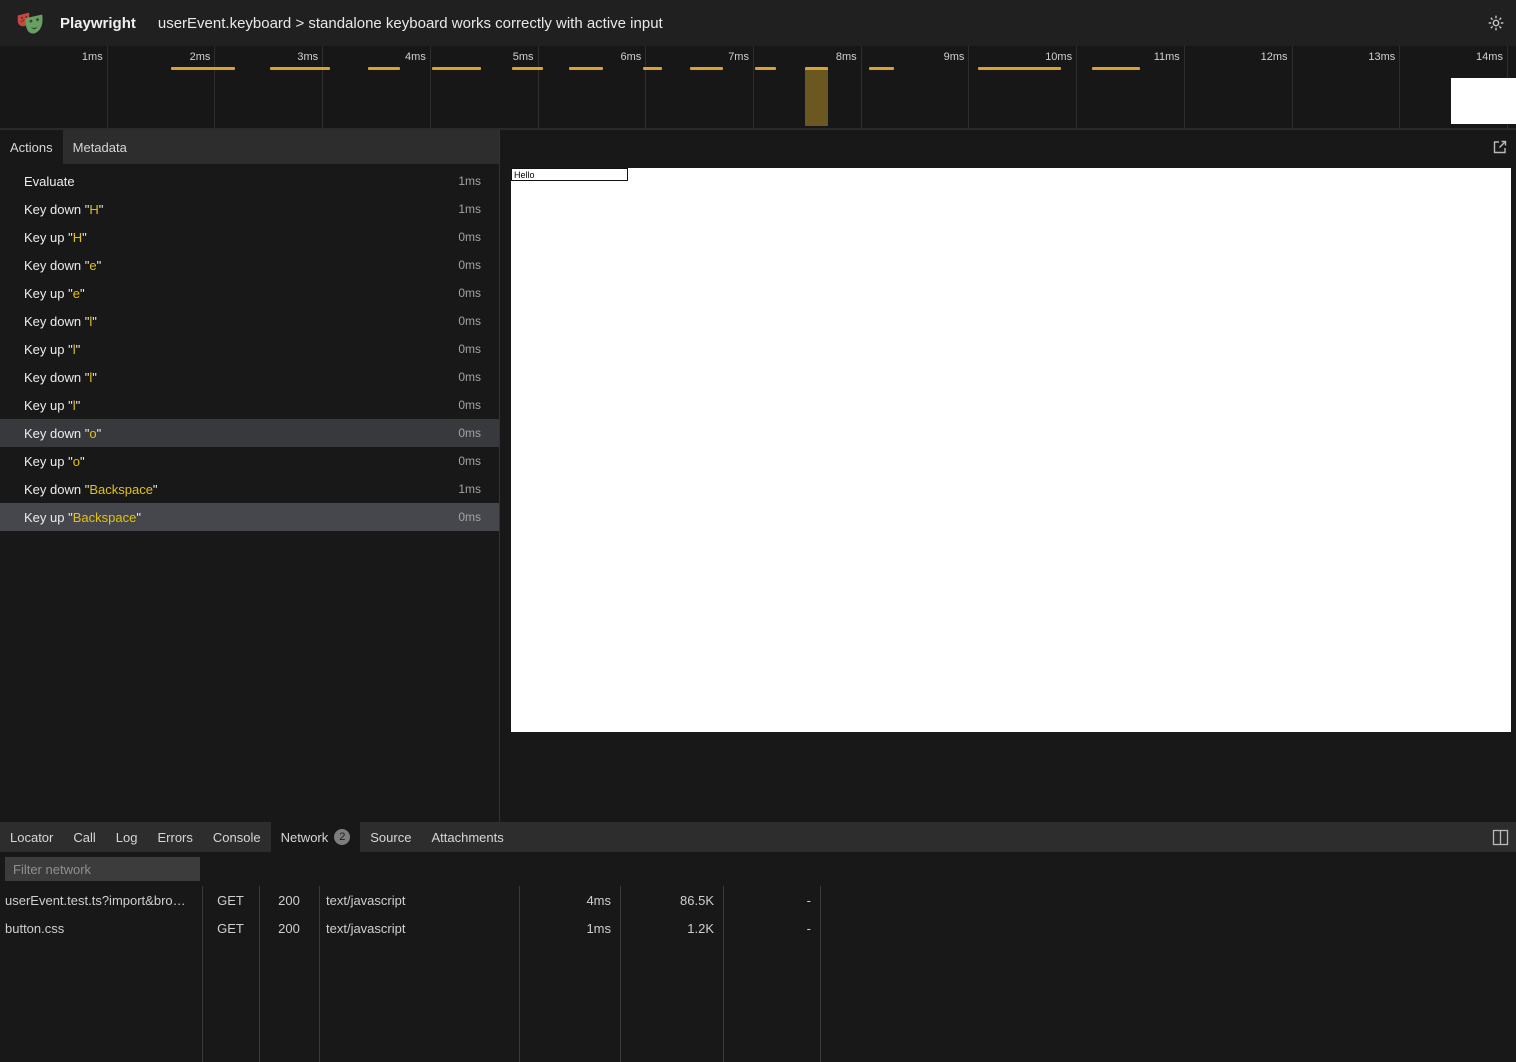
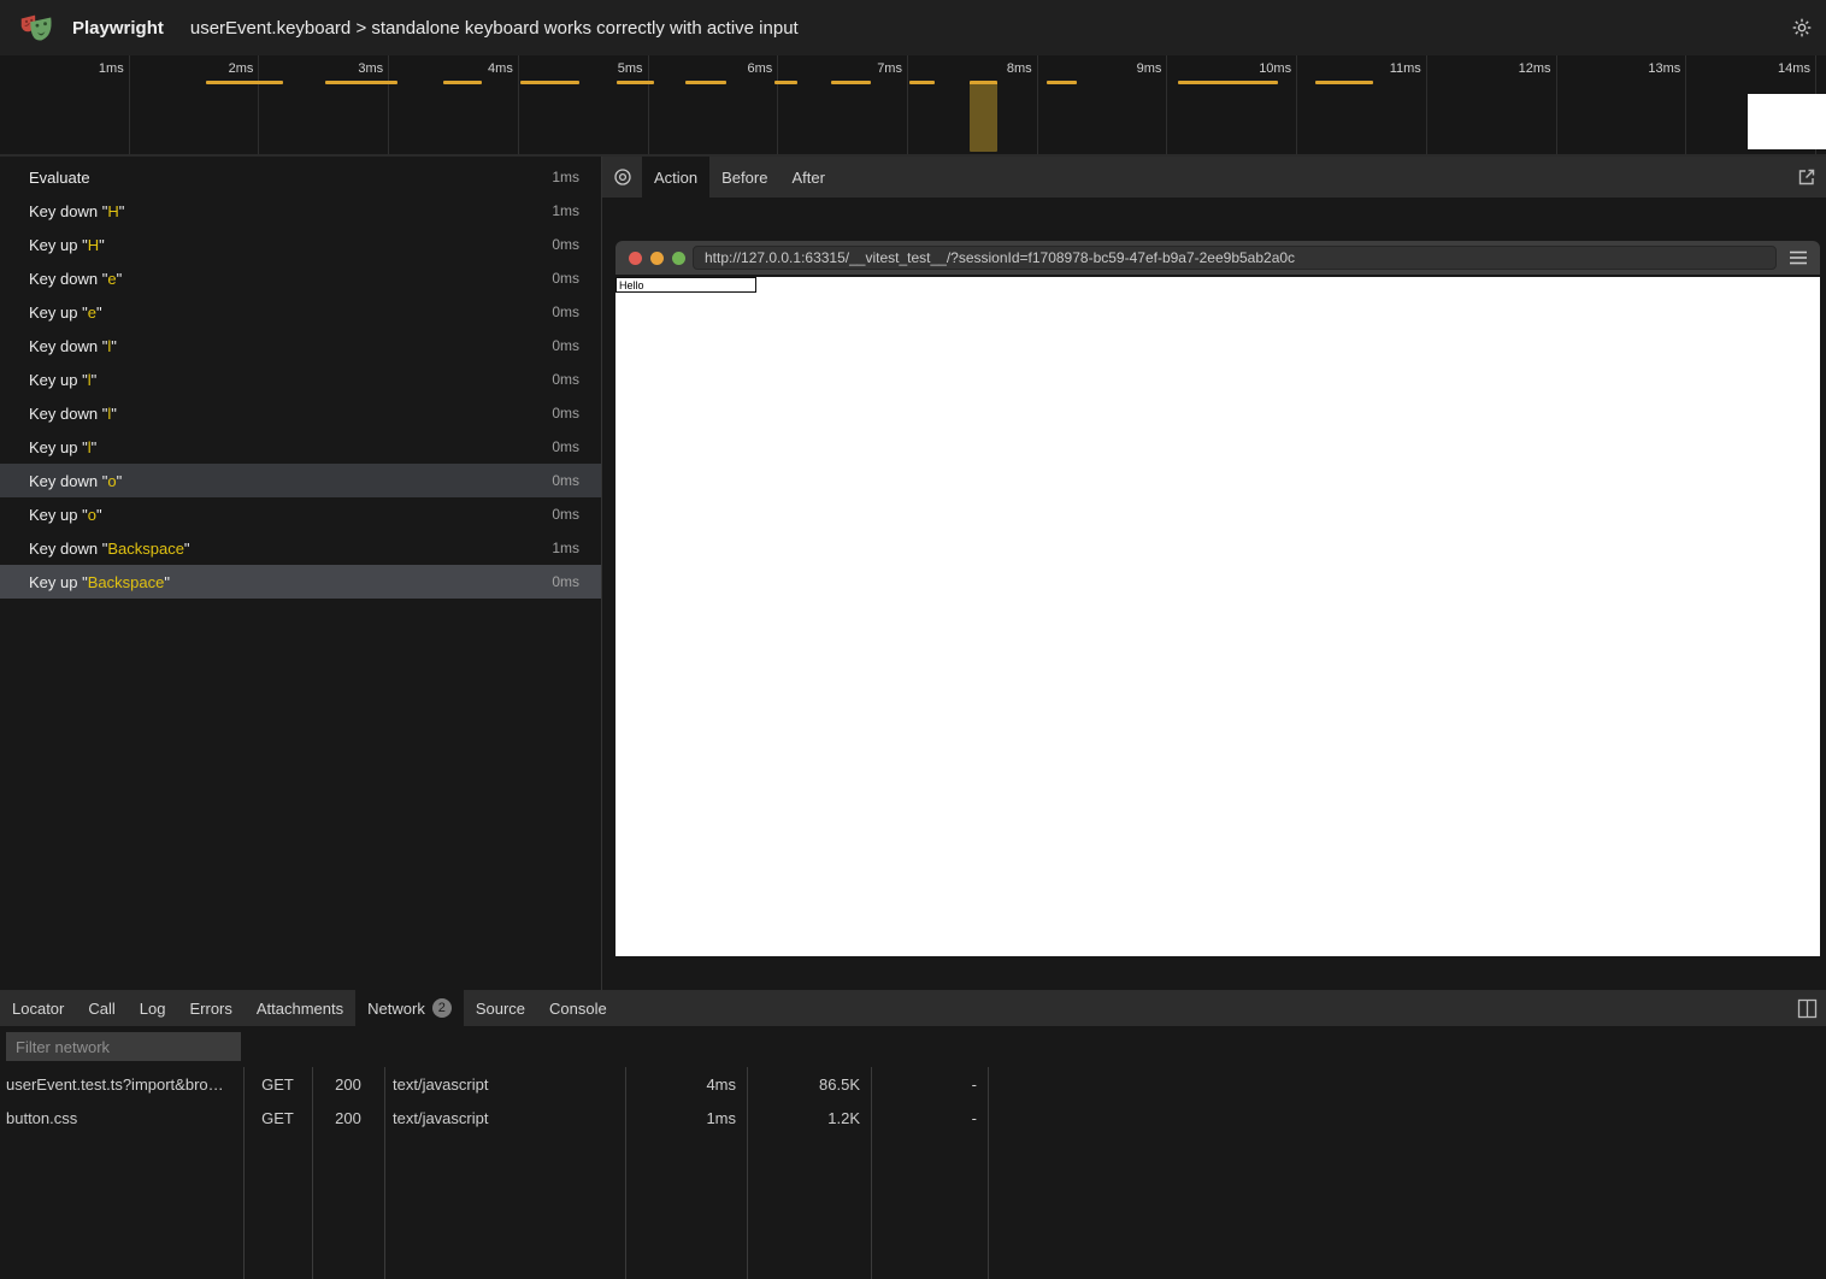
  Playwright
  userEvent.keyboard > standalone keyboard works correctly with active input
  1ms
  2ms
  3ms
  4ms
  5ms
  6ms
  7ms
  8ms
  9ms
  10ms
  11ms
  12ms
  13ms
  14ms
- Actions
- Metadata
  Evaluate
  1ms
  Key down "H"
  1ms
  Key up "H"
  0ms
  Key down "e"
  0ms
  Key up "e"
  0ms
  Key down "l"
  0ms
  Key up "l"
  0ms
  Key down "l"
  0ms
  Key up "l"
  0ms
  Key down "o"
  0ms
  Key up "o"
  0ms
  Key down "Backspace"
  1ms
  Key up "Backspace"
  0ms
+ Action
+ Before
+ After
+ http://127.0.0.1:63315/__vitest_test__/?sessionId=f1708978-bc59-47ef-b9a7-2ee9b5ab2a0c
  Hello
  Locator
  Call
  Log
  Errors
- Console
+ Attachments
  Network
  2
  Source
- Attachments
+ Console
  Filter network
  userEvent.test.ts?import&bro…
  GET
  200
  text/javascript
  4ms
  86.5K
  -
  button.css
  GET
  200
  text/javascript
  1ms
  1.2K
  -
